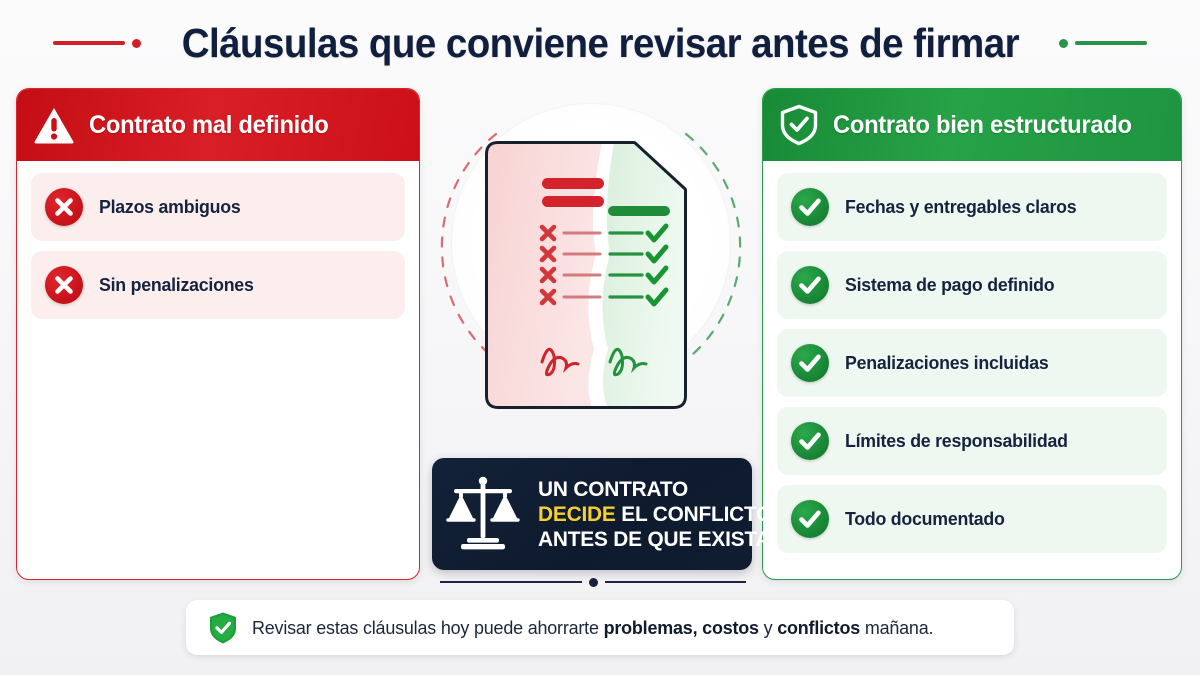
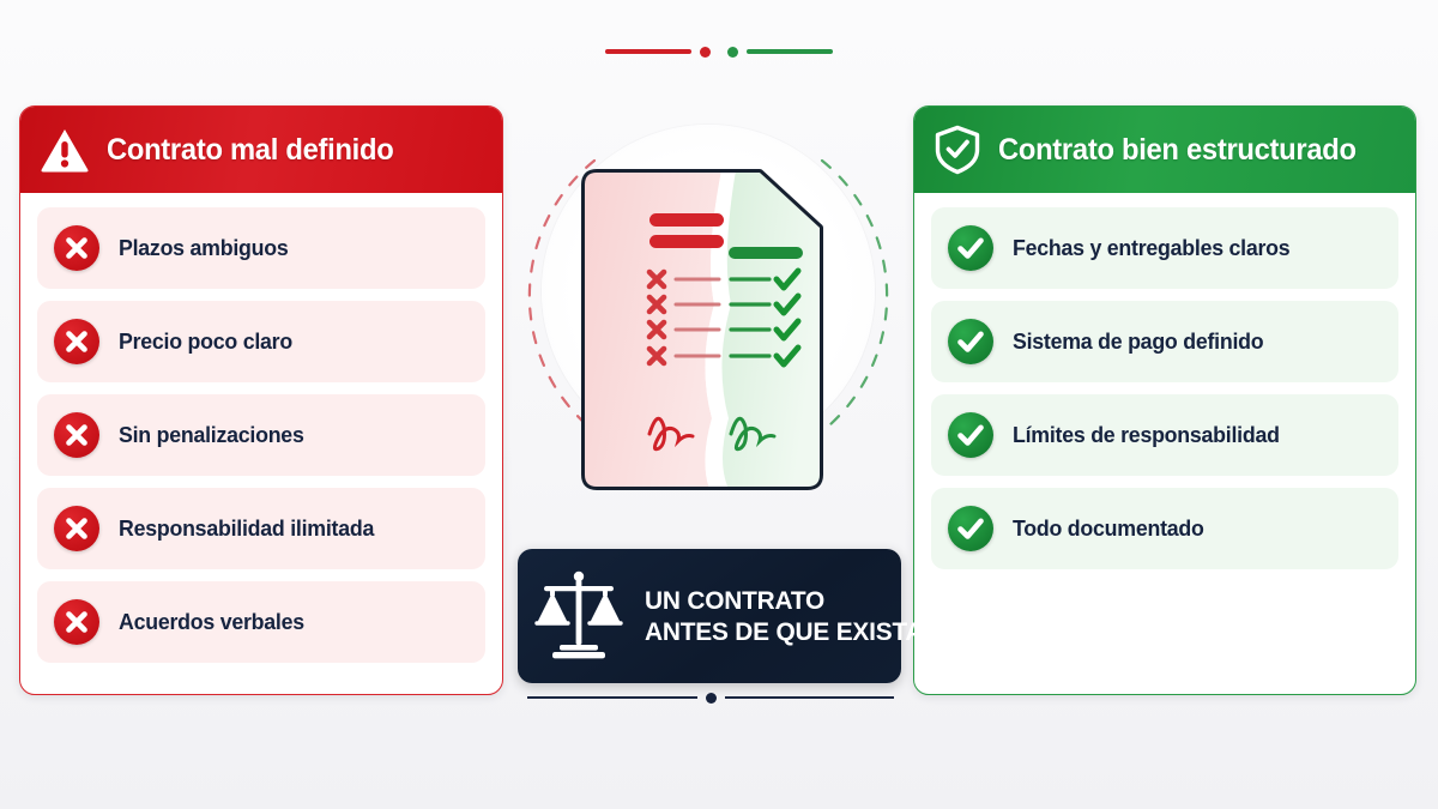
- Cláusulas que conviene revisar antes de firmar
  Contrato mal definido
  Plazos ambiguos
+ Precio poco claro
  Sin penalizaciones
+ Responsabilidad ilimitada
+ Acuerdos verbales
  Contrato bien estructurado
  Fechas y entregables claros
  Sistema de pago definido
- Penalizaciones incluidas
  Límites de responsabilidad
  Todo documentado
  UN CONTRATO
- DECIDE EL CONFLICTO
  ANTES DE QUE EXISTA
- Revisar estas cláusulas hoy puede ahorrarte problemas, costos y conflictos mañana.
